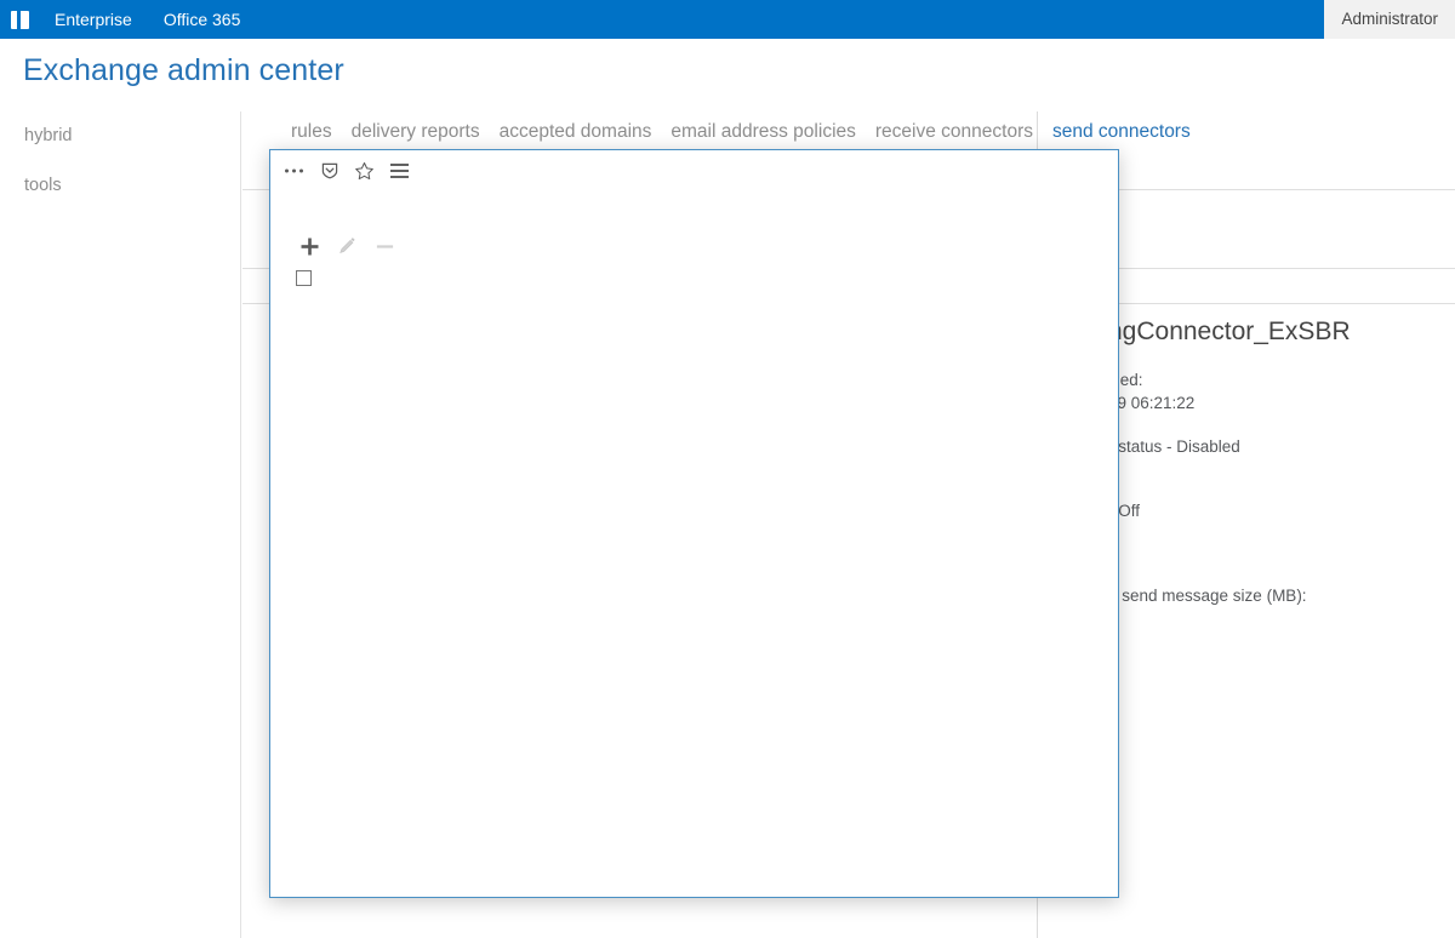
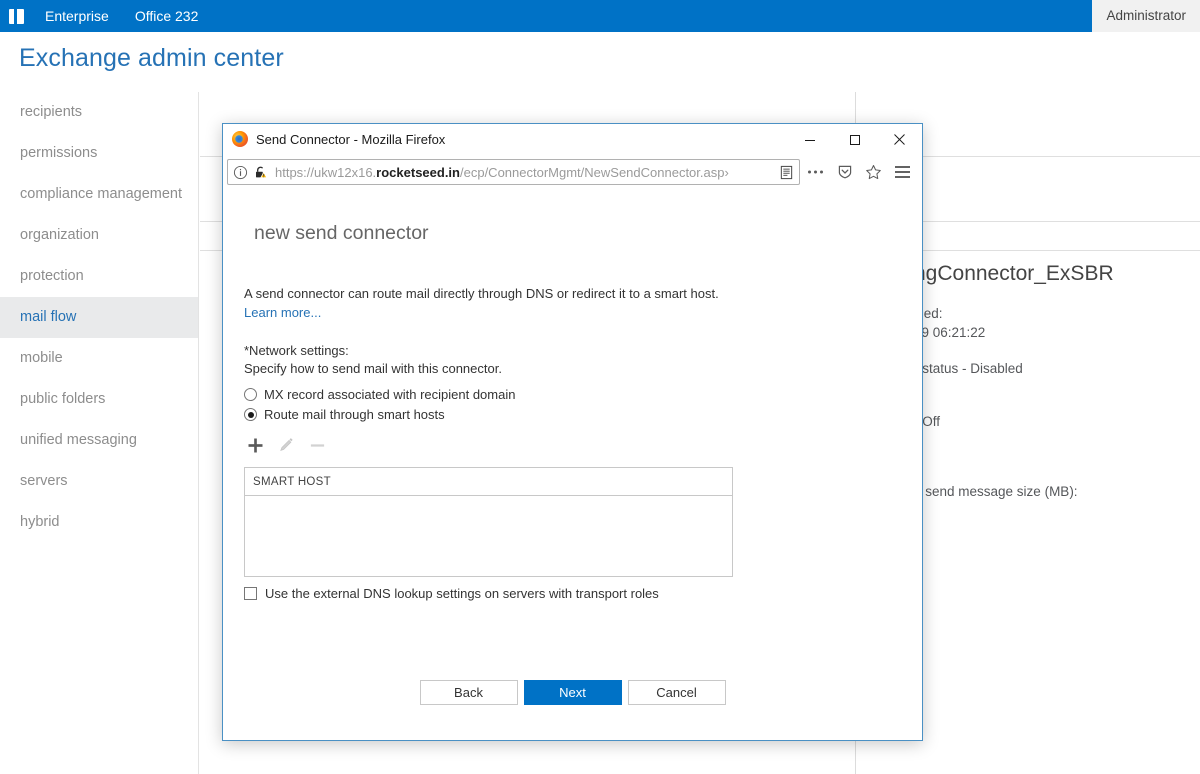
  Enterprise
- Office 365
+ Office 232
  Administrator
  Exchange admin center
+ recipients
+ permissions
+ compliance management
+ organization
+ protection
+ mail flow
+ mobile
+ public folders
+ unified messaging
+ servers
  hybrid
- tools
- rules
- delivery reports
- accepted domains
- email address policies
- receive connectors
- send connectors
  gConnector_ExSBR
  9 06:21:22
  status - Disabled
  Off
  send message size (MB):
+ Send Connector - Mozilla Firefox
+ https://ukw12x16.rocketseed.in/ecp/ConnectorMgmt/NewSendConnector.asp›
+ new send connector
+ A send connector can route mail directly through DNS or redirect it to a smart host. Learn more...
+ *Network settings:
+ Specify how to send mail with this connector.
+ MX record associated with recipient domain
+ Route mail through smart hosts
+ SMART HOST
+ Use the external DNS lookup settings on servers with transport roles
+ Back
+ Next
+ Cancel
